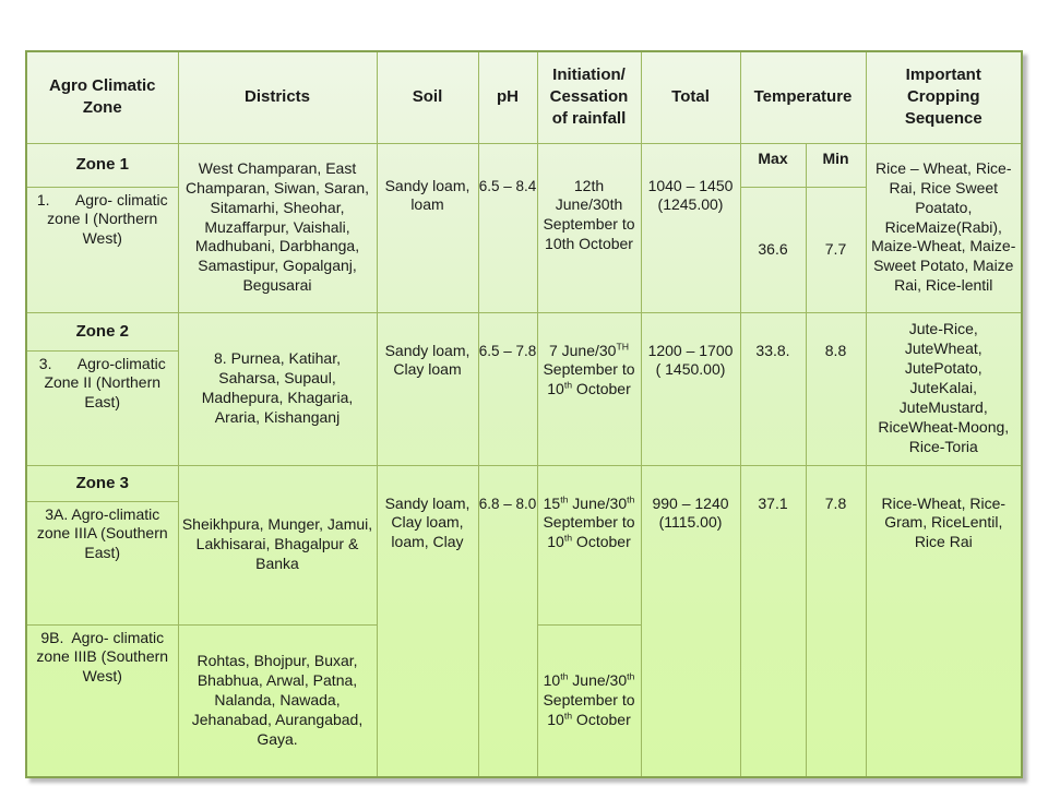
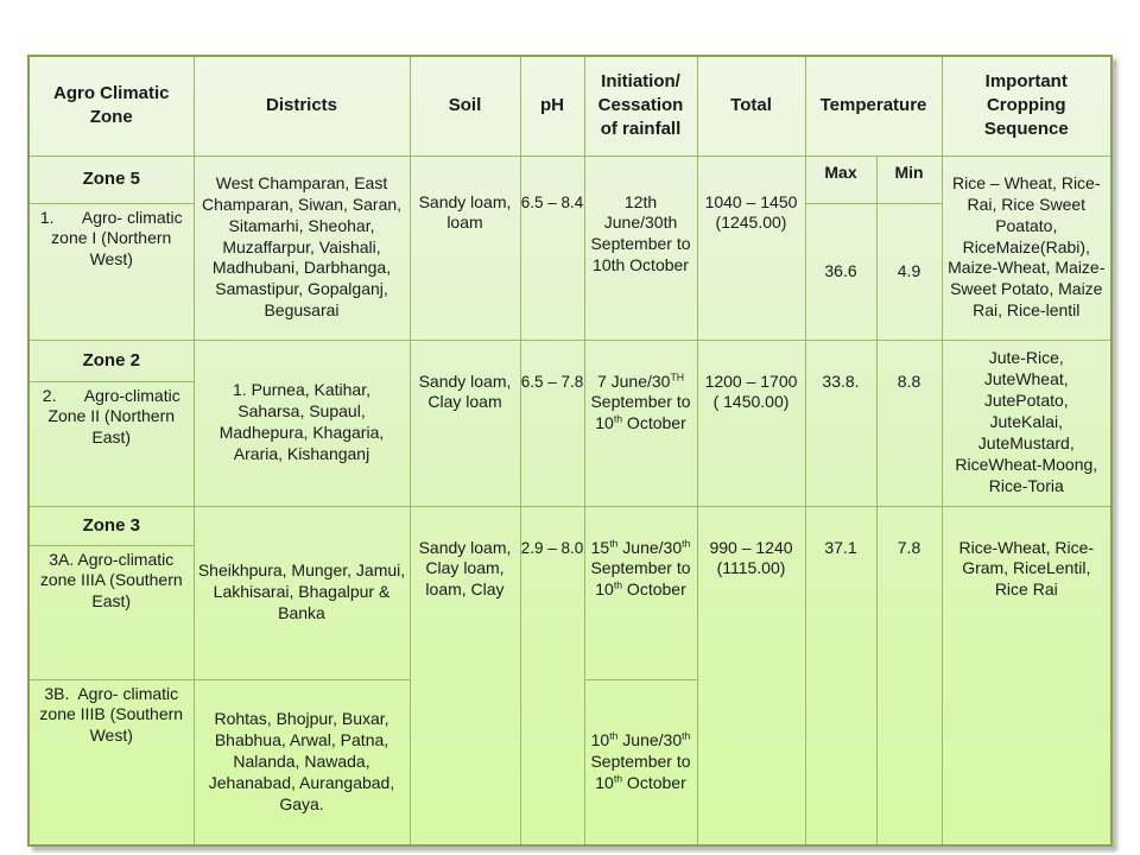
  Agro Climatic Zone	Districts	Soil	pH	Initiation/ Cessation of rainfall	Total	Temperature	Important Cropping Sequence
- Zone 1	West Champaran, East Champaran, Siwan, Saran, Sitamarhi, Sheohar, Muzaffarpur, Vaishali, Madhubani, Darbhanga, Samastipur, Gopalganj, Begusarai	Sandy loam, loam	6.5 – 8.4	12th June/30th September to 10th October	1040 – 1450 (1245.00)	Max	Min	Rice – Wheat, Rice-Rai, Rice Sweet Poatato, RiceMaize(Rabi), Maize-Wheat, Maize-Sweet Potato, Maize Rai, Rice-lentil
+ Zone 5	West Champaran, East Champaran, Siwan, Saran, Sitamarhi, Sheohar, Muzaffarpur, Vaishali, Madhubani, Darbhanga, Samastipur, Gopalganj, Begusarai	Sandy loam, loam	6.5 – 8.4	12th June/30th September to 10th October	1040 – 1450 (1245.00)	Max	Min	Rice – Wheat, Rice-Rai, Rice Sweet Poatato, RiceMaize(Rabi), Maize-Wheat, Maize-Sweet Potato, Maize Rai, Rice-lentil
- 1. Agro- climatic zone I (Northern West)	36.6	7.7
+ 1. Agro- climatic zone I (Northern West)	36.6	4.9
- Zone 2	8. Purnea, Katihar, Saharsa, Supaul, Madhepura, Khagaria, Araria, Kishanganj	Sandy loam, Clay loam	6.5 – 7.8	7 June/30TH September to 10th October	1200 – 1700 ( 1450.00)	33.8.	8.8	Jute-Rice, JuteWheat, JutePotato, JuteKalai, JuteMustard, RiceWheat-Moong, Rice-Toria
+ Zone 2	1. Purnea, Katihar, Saharsa, Supaul, Madhepura, Khagaria, Araria, Kishanganj	Sandy loam, Clay loam	6.5 – 7.8	7 June/30TH September to 10th October	1200 – 1700 ( 1450.00)	33.8.	8.8	Jute-Rice, JuteWheat, JutePotato, JuteKalai, JuteMustard, RiceWheat-Moong, Rice-Toria
- 3. Agro-climatic Zone II (Northern East)
+ 2. Agro-climatic Zone II (Northern East)
- Zone 3	Sheikhpura, Munger, Jamui, Lakhisarai, Bhagalpur & Banka	Sandy loam, Clay loam, loam, Clay	6.8 – 8.0	15th June/30th September to 10th October	990 – 1240 (1115.00)	37.1	7.8	Rice-Wheat, Rice-Gram, RiceLentil, Rice Rai
+ Zone 3	Sheikhpura, Munger, Jamui, Lakhisarai, Bhagalpur & Banka	Sandy loam, Clay loam, loam, Clay	2.9 – 8.0	15th June/30th September to 10th October	990 – 1240 (1115.00)	37.1	7.8	Rice-Wheat, Rice-Gram, RiceLentil, Rice Rai
  3A. Agro-climatic zone IIIA (Southern East)
- 9B. Agro- climatic zone IIIB (Southern West)	Rohtas, Bhojpur, Buxar, Bhabhua, Arwal, Patna, Nalanda, Nawada, Jehanabad, Aurangabad, Gaya.	10th June/30th September to 10th October
+ 3B. Agro- climatic zone IIIB (Southern West)	Rohtas, Bhojpur, Buxar, Bhabhua, Arwal, Patna, Nalanda, Nawada, Jehanabad, Aurangabad, Gaya.	10th June/30th September to 10th October
